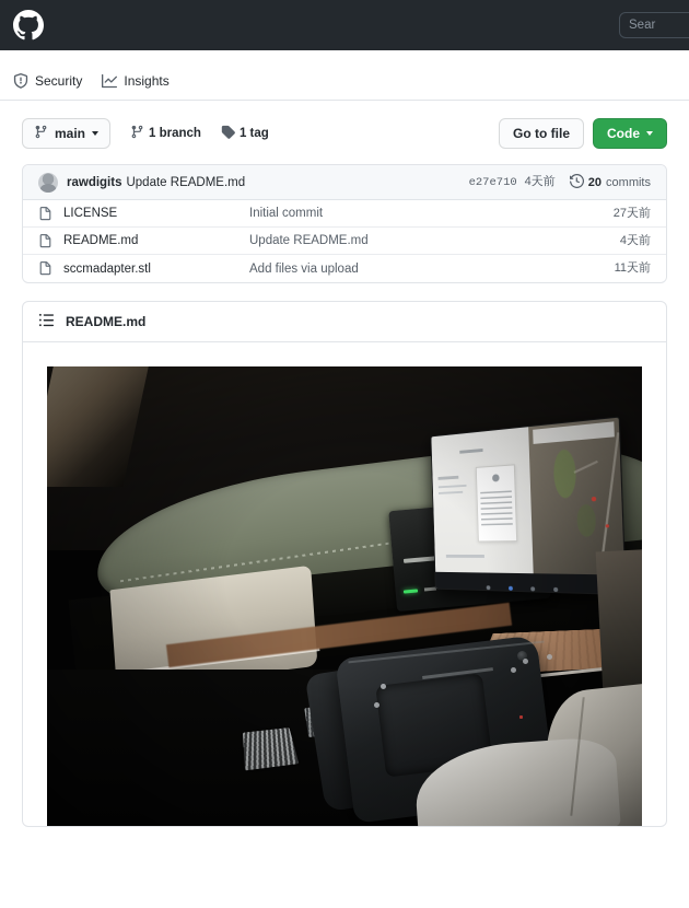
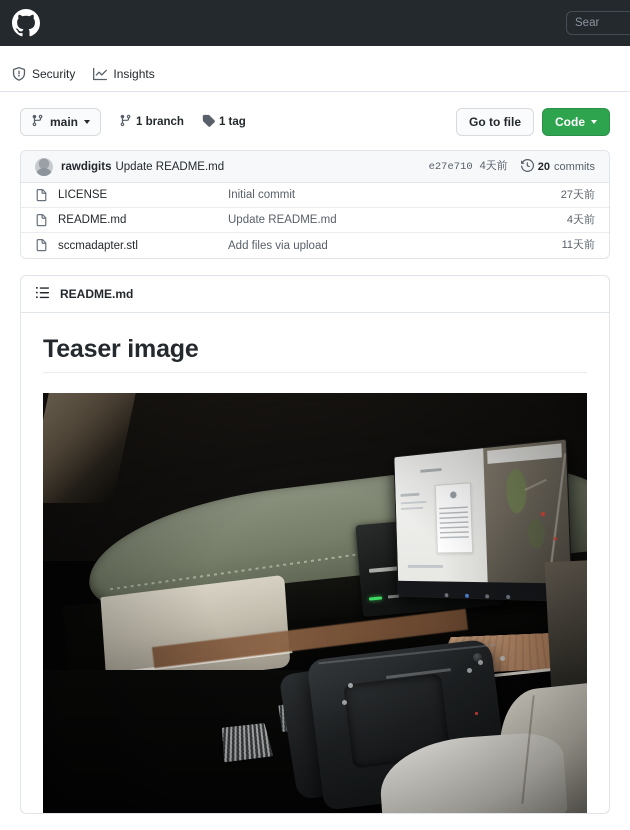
  Sear
  Security
  Insights
  main
  1 branch
  1 tag
  Go to file
  Code
  rawdigits
  Update README.md
  e27e710
  4天前
  20
  commits
  LICENSE
  Initial commit
  27天前
  README.md
  Update README.md
  4天前
  sccmadapter.stl
  Add files via upload
  11天前
  README.md
+ Teaser image
